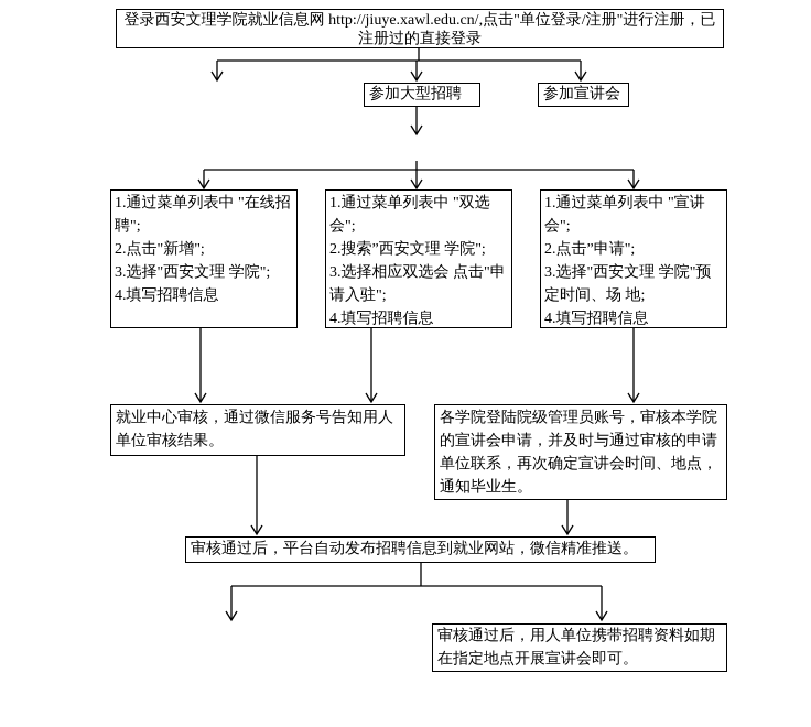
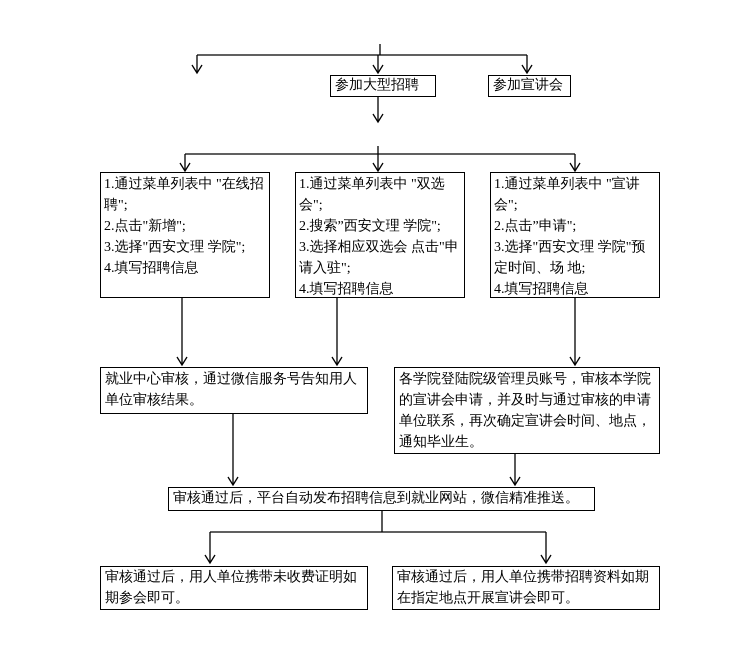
- 登录西安文理学院就业信息网 http://jiuye.xawl.edu.cn/,点击"单位登录/注册"进行注册，已注册过的直接登录
  参加大型招聘
  参加宣讲会
  1.通过菜单列表中 "在线招聘";
  2.点击"新增";
  3.选择"西安文理 学院";
  4.填写招聘信息
  1.通过菜单列表中 "双选会";
  2.搜索”西安文理 学院";
  3.选择相应双选会 点击"申请入驻";
  4.填写招聘信息
  1.通过菜单列表中 "宣讲会";
  2.点击”申请";
  3.选择"西安文理 学院"预定时间、场 地;
  4.填写招聘信息
  就业中心审核，通过微信服务号告知用人单位审核结果。
  各学院登陆院级管理员账号，审核本学院的宣讲会申请，并及时与通过审核的申请单位联系，再次确定宣讲会时间、地点，通知毕业生。
  审核通过后，平台自动发布招聘信息到就业网站，微信精准推送。
+ 审核通过后，用人单位携带未收费证明如期参会即可。
  审核通过后，用人单位携带招聘资料如期在指定地点开展宣讲会即可。
